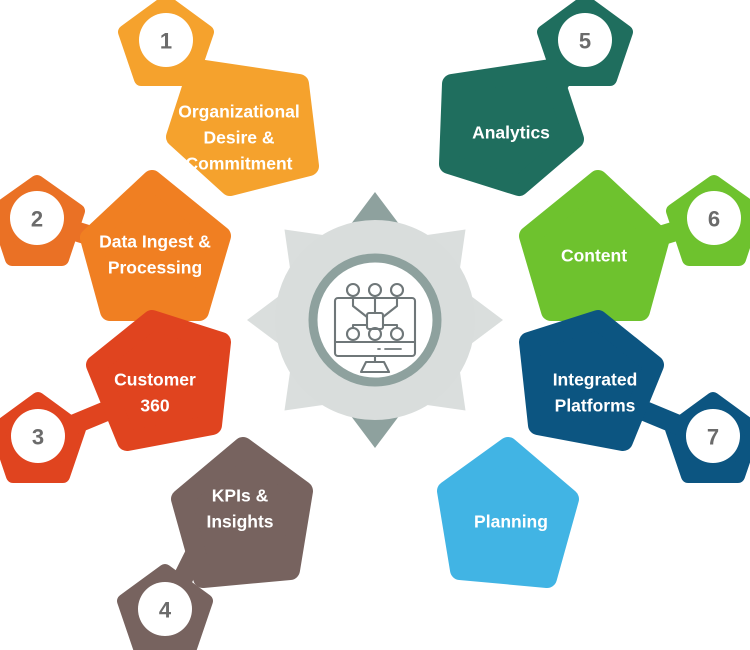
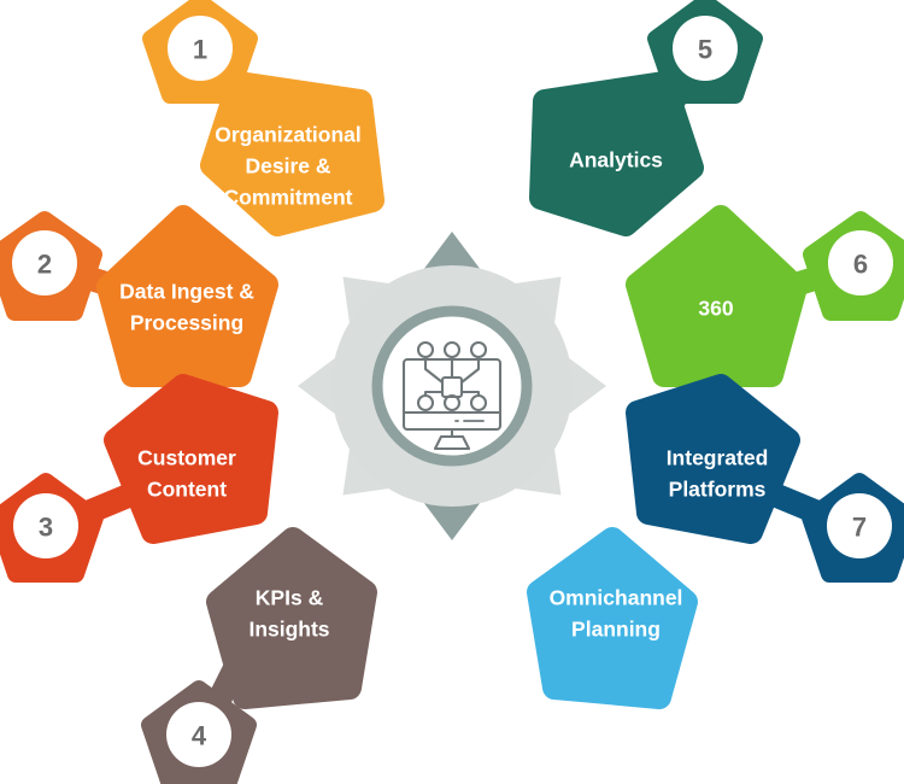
  1
  Organizational
  Desire &
  Commitment
  2
  Data Ingest &
  Processing
  3
  Customer
- 360
+ Content
  4
  KPIs &
  Insights
  5
  Analytics
  6
- Content
+ 360
  7
  Integrated
  Platforms
+ Omnichannel
  Planning
